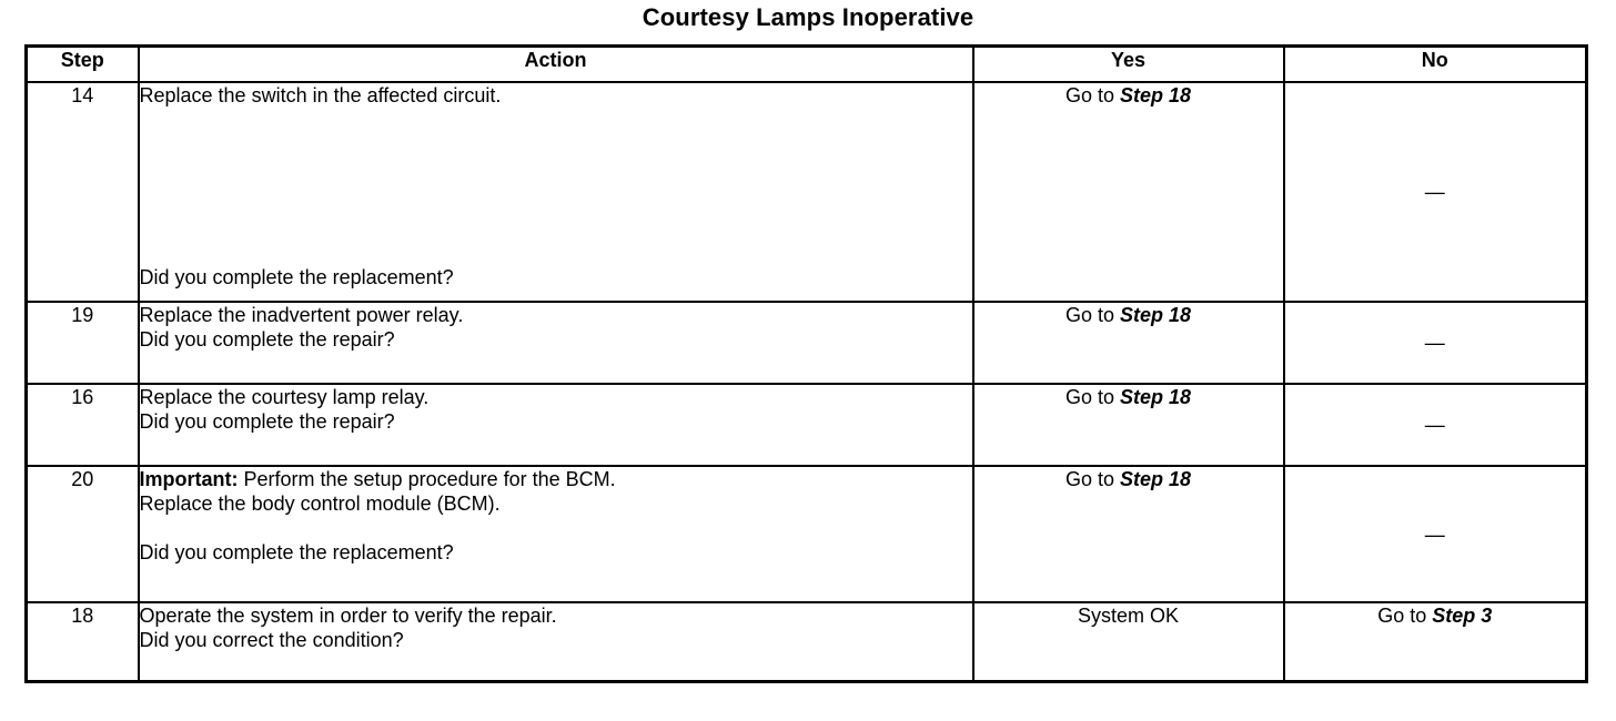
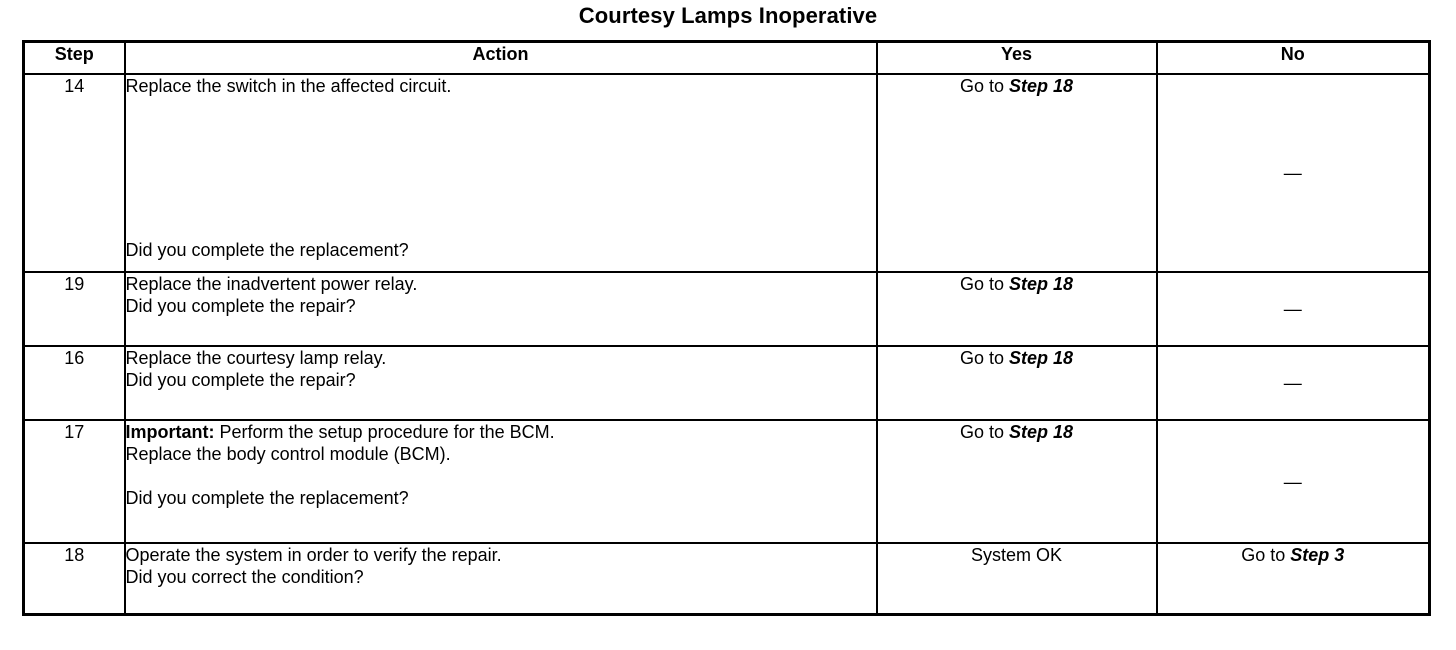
  Courtesy Lamps Inoperative
  Step	Action	Yes	No
  14	Replace the switch in the affected circuit. Did you complete the replacement?	Go to Step 18	—
  19	Replace the inadvertent power relay. Did you complete the repair?	Go to Step 18	—
  16	Replace the courtesy lamp relay. Did you complete the repair?	Go to Step 18	—
- 20	Important: Perform the setup procedure for the BCM. Replace the body control module (BCM). Did you complete the replacement?	Go to Step 18	—
+ 17	Important: Perform the setup procedure for the BCM. Replace the body control module (BCM). Did you complete the replacement?	Go to Step 18	—
  18	Operate the system in order to verify the repair. Did you correct the condition?	System OK	Go to Step 3
